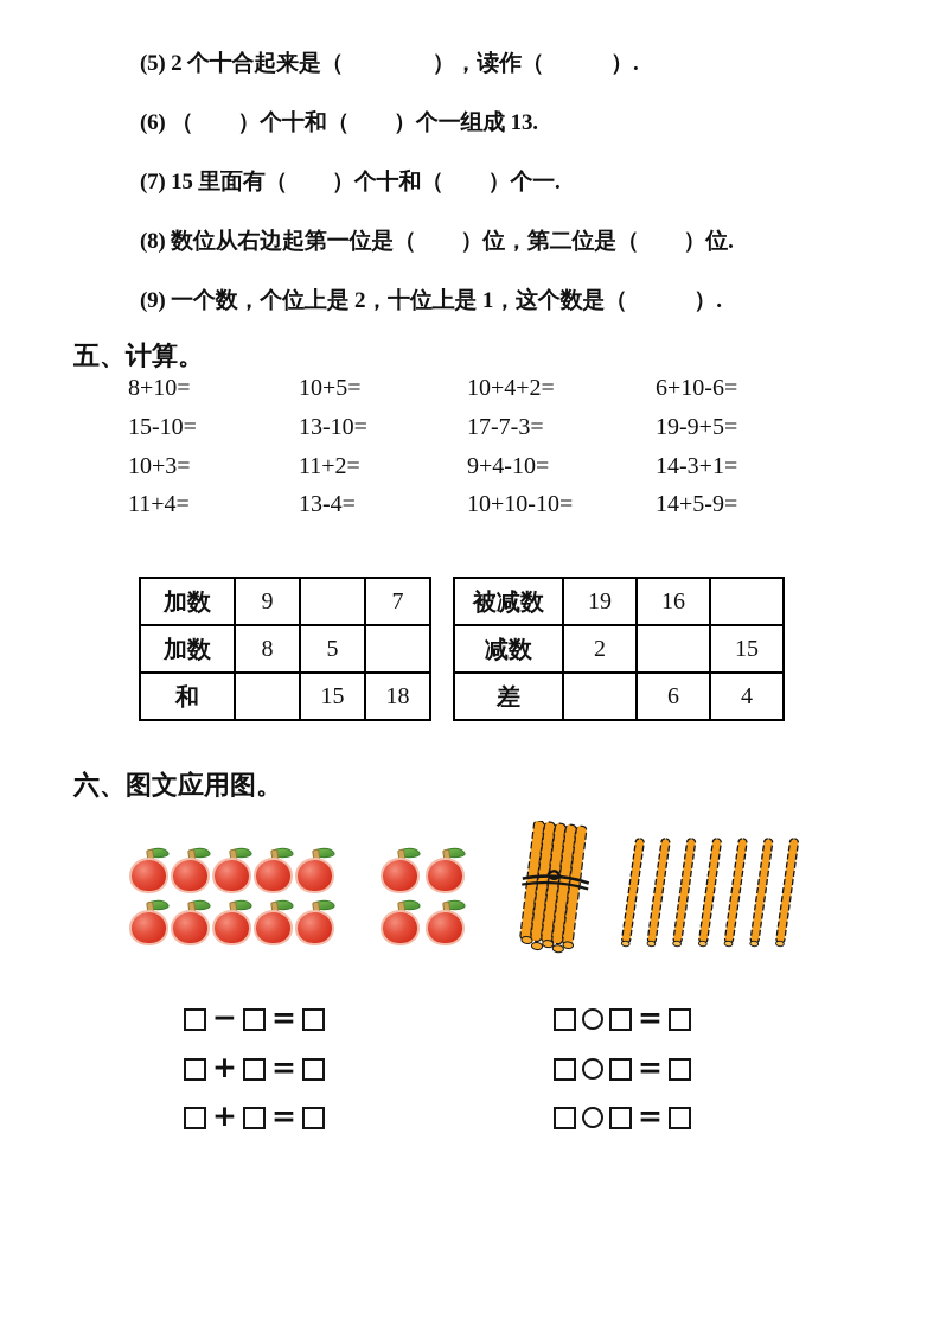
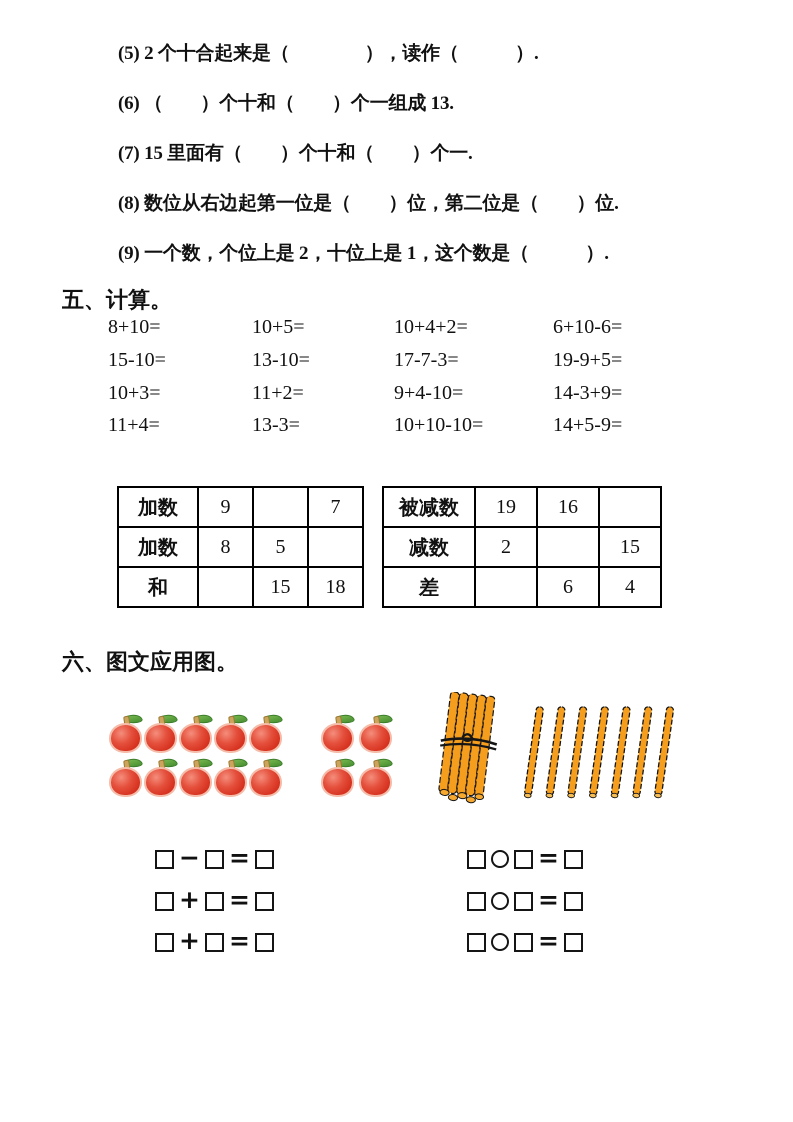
  (5) 2 个十合起来是（ ），读作（ ）.
  (6) （ ）个十和（ ）个一组成 13.
  (7) 15 里面有（ ）个十和（ ）个一.
  (8) 数位从右边起第一位是（ ）位，第二位是（ ）位.
  (9) 一个数，个位上是 2，十位上是 1，这个数是（ ）.
  五、计算。
  8+10=
  10+5=
  10+4+2=
  6+10-6=
  15-10=
  13-10=
  17-7-3=
  19-9+5=
  10+3=
  11+2=
  9+4-10=
- 14-3+1=
+ 14-3+9=
  11+4=
- 13-4=
+ 13-3=
  10+10-10=
  14+5-9=
  加数	9		7
  加数	8	5
  和		15	18
  被减数	19	16
  减数	2		15
  差		6	4
  六、图文应用图。
  −
  =
  +
  =
  +
  =
  =
  =
  =
